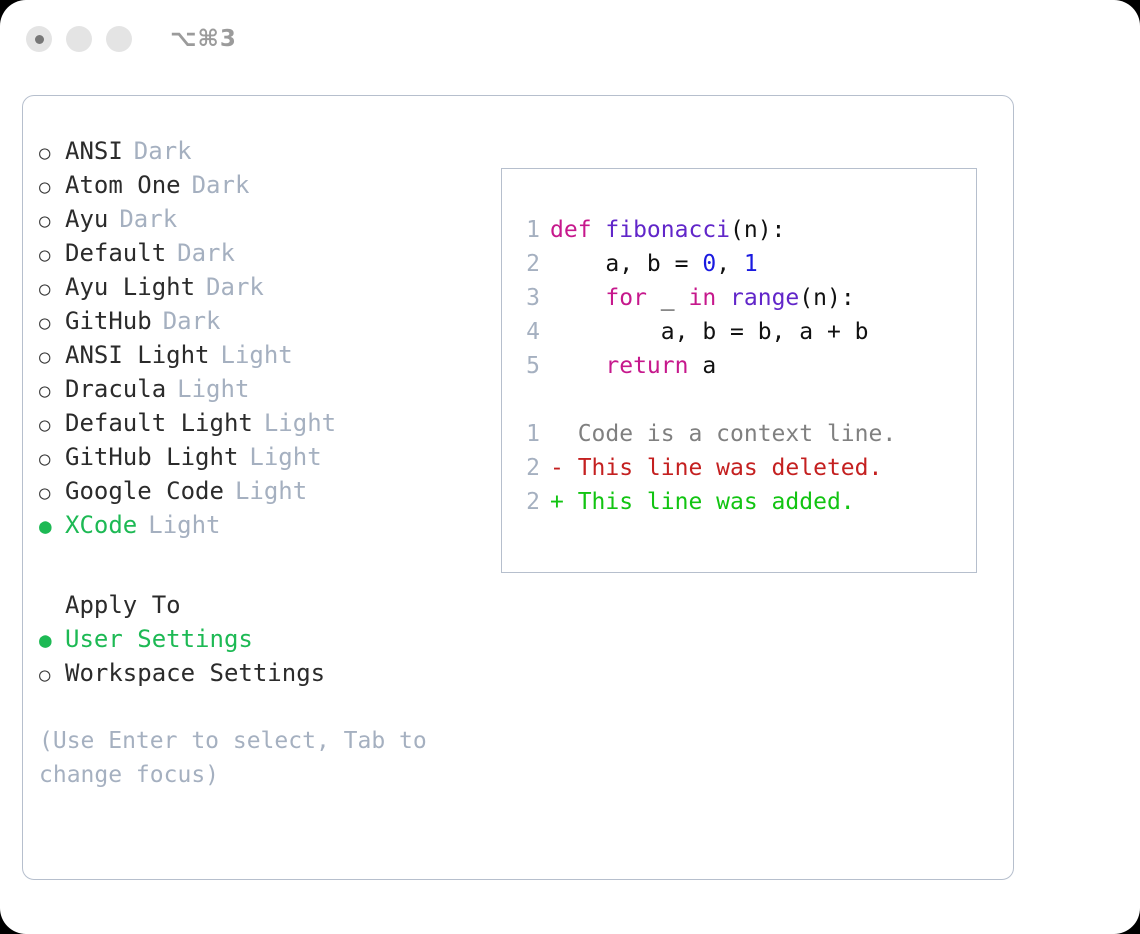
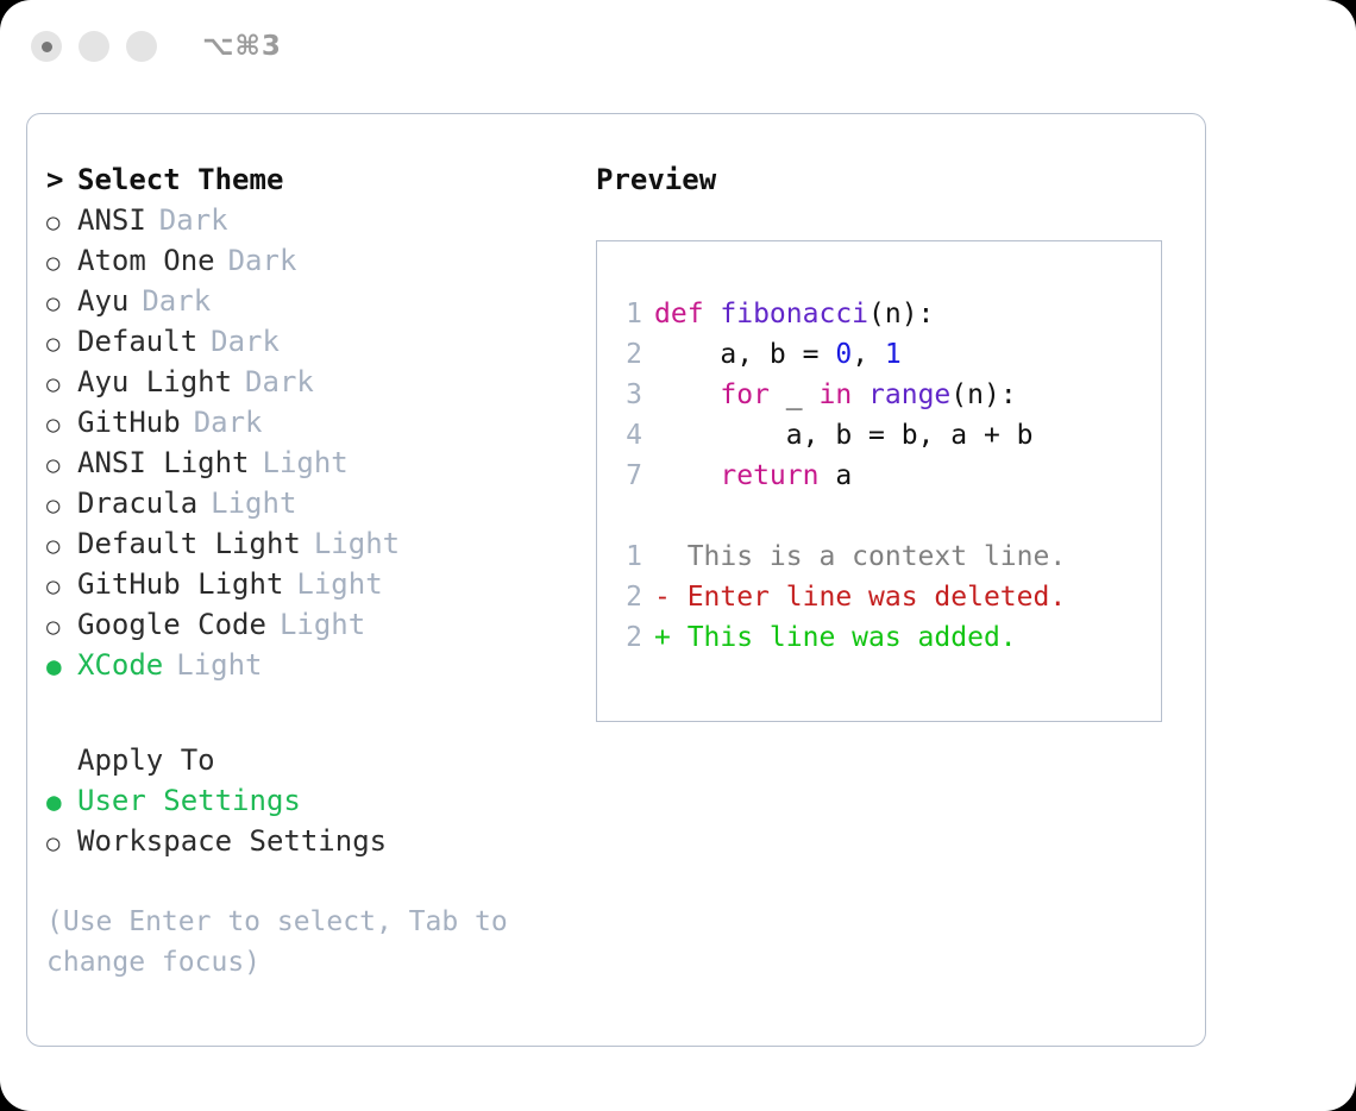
  ⌥⌘3
+ >
+ Select Theme
  ○
  ANSI
  Dark
  ○
  Atom One
  Dark
  ○
  Ayu
  Dark
  ○
  Default
  Dark
  ○
  Ayu Light
  Dark
  ○
  GitHub
  Dark
  ○
  ANSI Light
  Light
  ○
  Dracula
  Light
  ○
  Default Light
  Light
  ○
  GitHub Light
  Light
  ○
  Google Code
  Light
  ●
  XCode
  Light
  Apply To
  ●
  User Settings
  ○
  Workspace Settings
  (Use Enter to select, Tab to
  change focus)
+ Preview
  1 def fibonacci(n):
  2 a, b = 0, 1
  3 for _ in range(n):
  4 a, b = b, a + b
- 5 return a
+ 7 return a
- 1 Code is a context line.
+ 1 This is a context line.
- 2 - This line was deleted.
+ 2 - Enter line was deleted.
  2 + This line was added.
